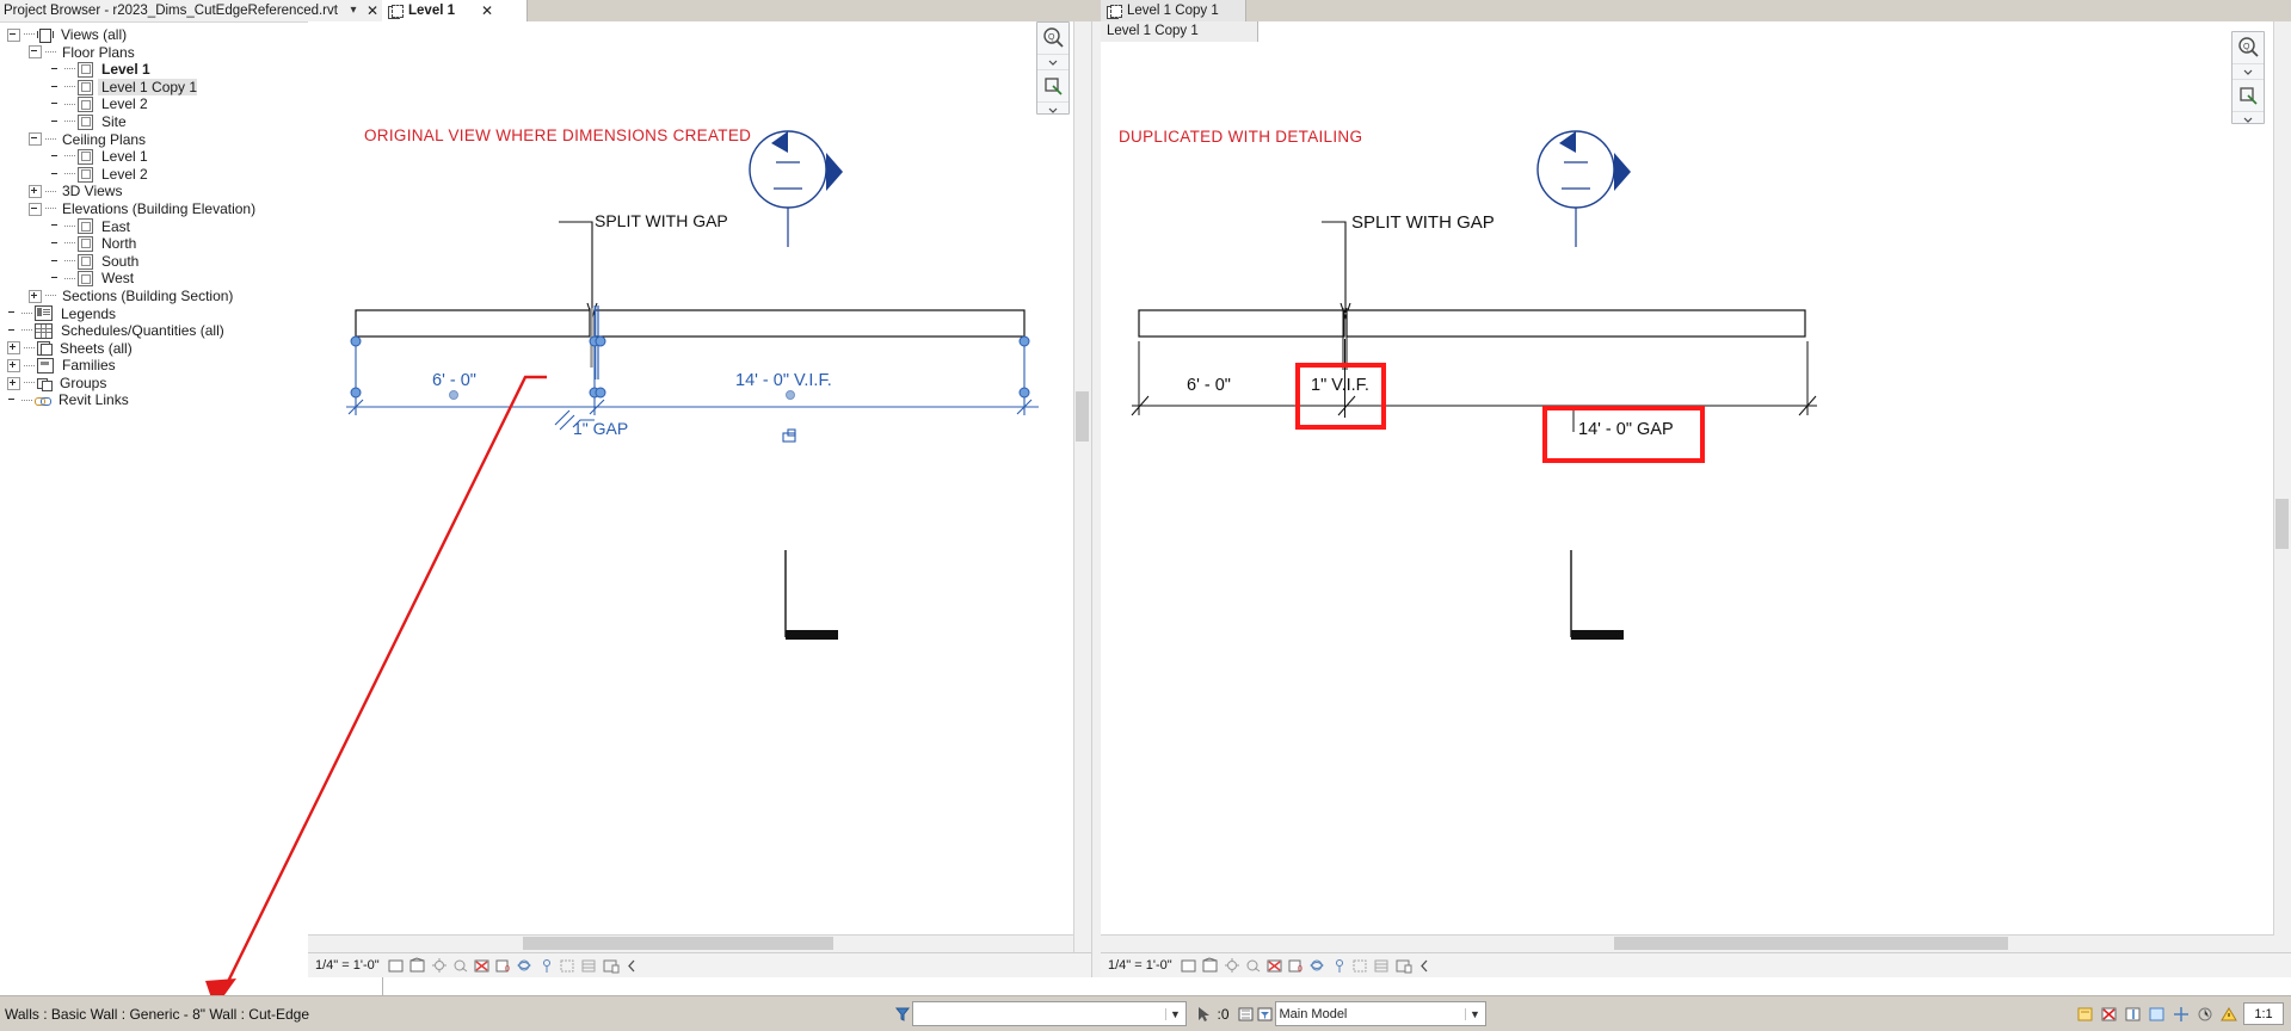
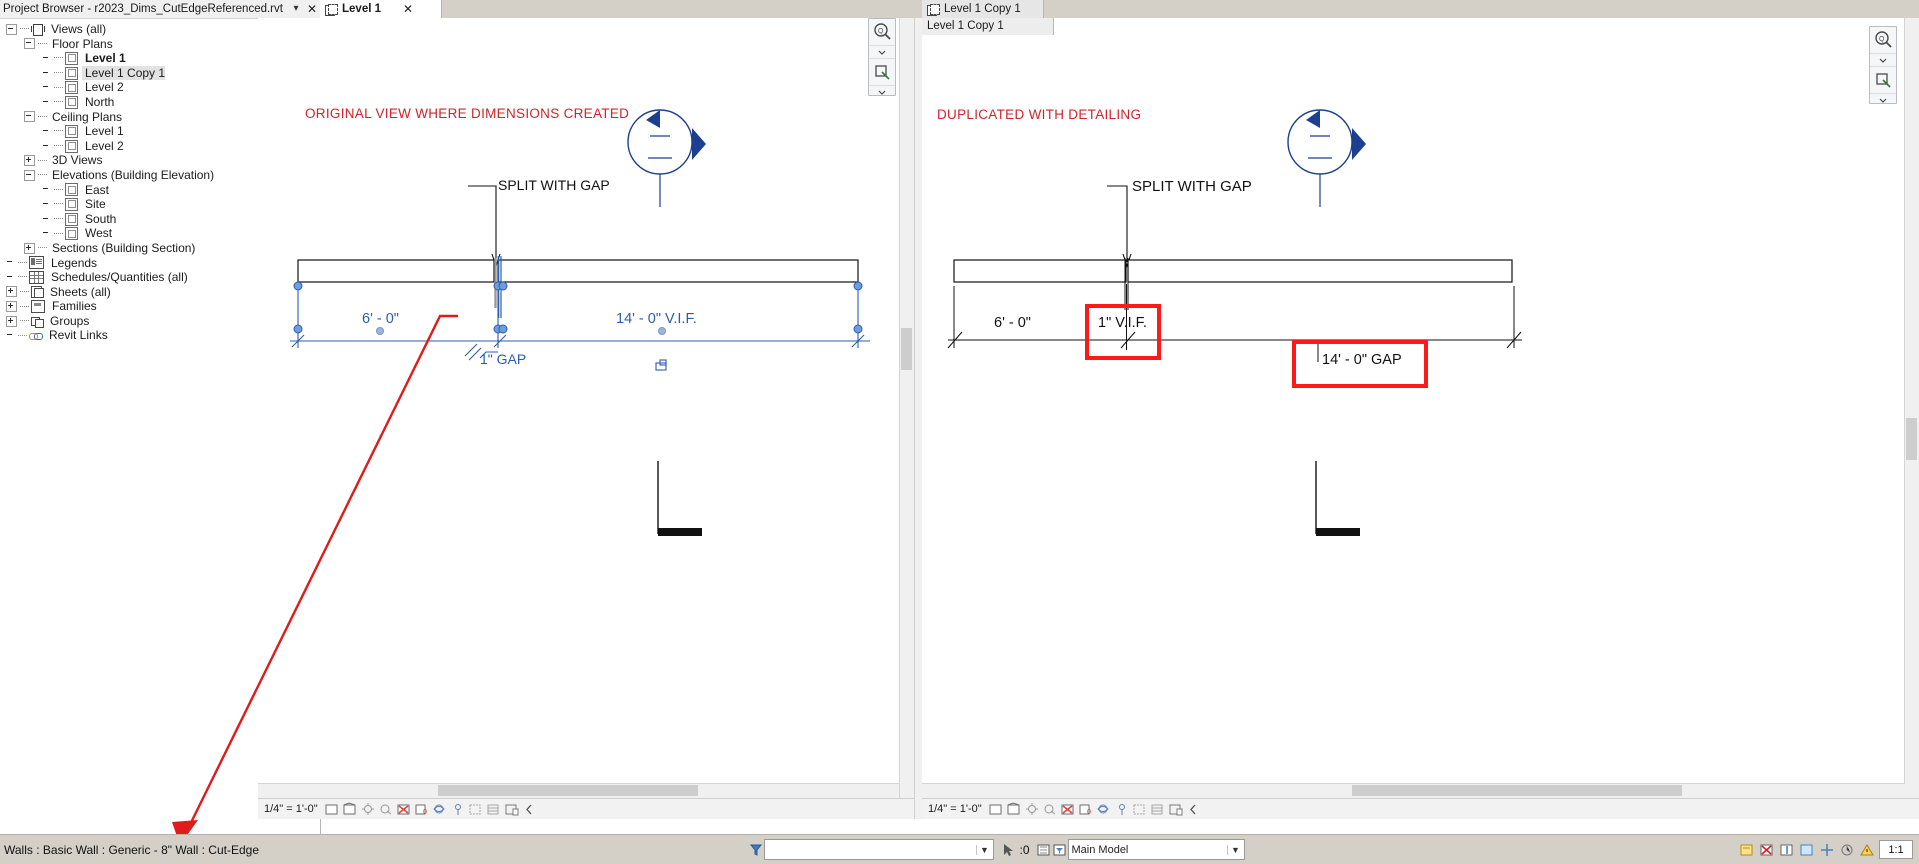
  Project Browser - r2023_Dims_CutEdgeReferenced.rvt
  ▾
  ✕
  Views (all)
  Floor Plans
  Level 1
  Level 1 Copy 1
  Level 2
- Site
+ North
  Ceiling Plans
  Level 1
  Level 2
  3D Views
  Elevations (Building Elevation)
  East
- North
+ Site
  South
  West
  Sections (Building Section)
  Legends
  Schedules/Quantities (all)
  Sheets (all)
  Families
  Groups
  Revit Links
  Level 1
  ✕
  Level 1 Copy 1
  ORIGINAL VIEW WHERE DIMENSIONS CREATED
  SPLIT WITH GAP
  6' - 0"
  14' - 0" V.I.F.
  1" GAP
  1/4" = 1'-0"
  Level 1 Copy 1
  DUPLICATED WITH DETAILING
  SPLIT WITH GAP
  6' - 0"
  1" V.I.F.
  14' - 0" GAP
  1/4" = 1'-0"
  Walls : Basic Wall : Generic - 8" Wall : Cut-Edge
  ▼
  :0
  Main Model
  ▼
  1:1
